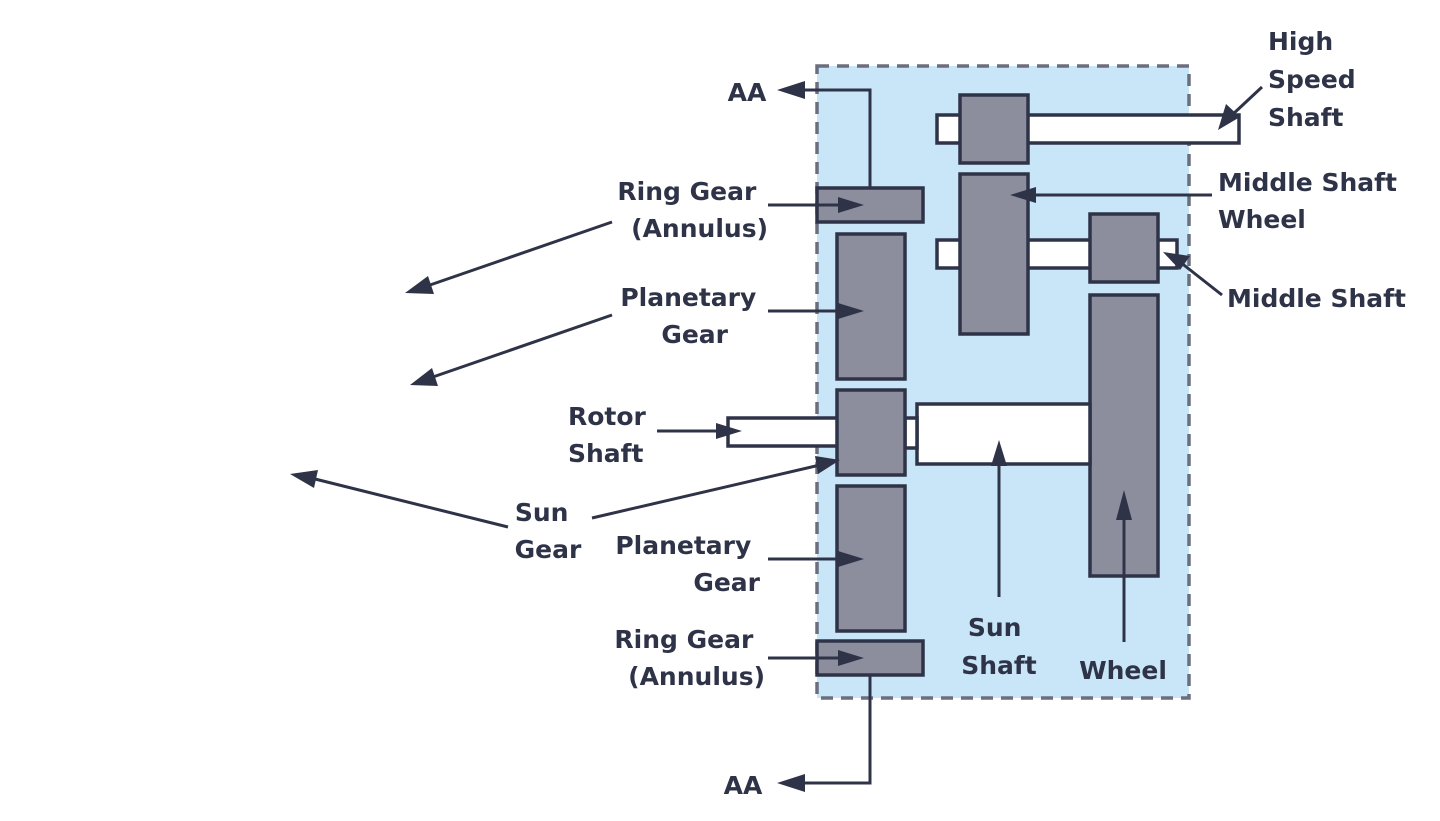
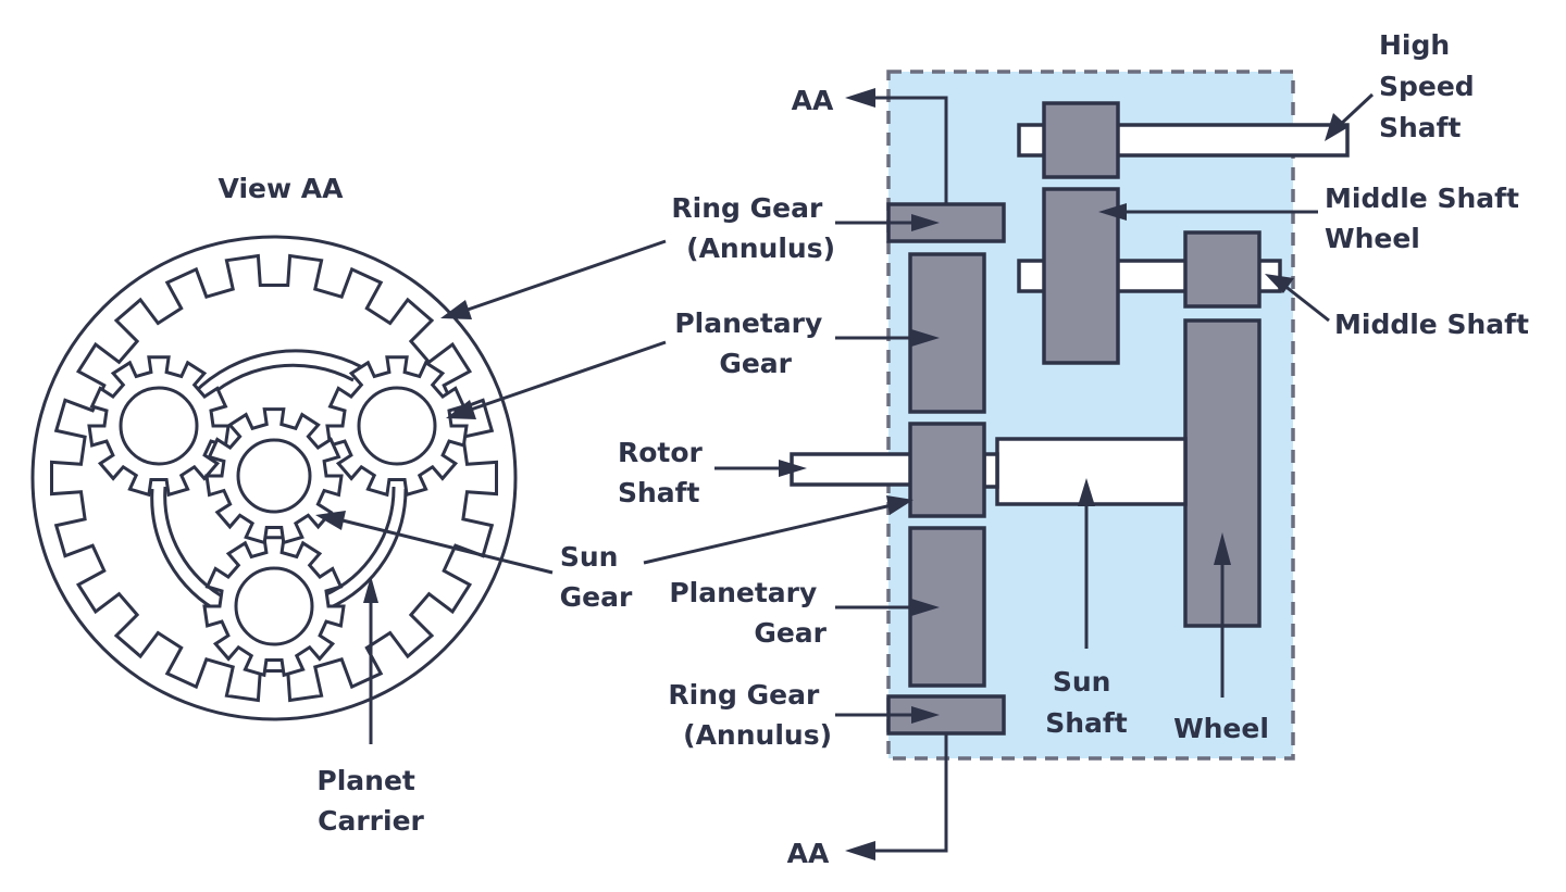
+ View AA
+ Planet Carrier
  AA
  AA
  Ring Gear (Annulus)
  Planetary Gear
  Rotor Shaft
  Sun Gear
  Planetary Gear
  Ring Gear (Annulus)
  High Speed Shaft
  Middle Shaft Wheel
  Middle Shaft
  Sun Shaft
  Wheel
